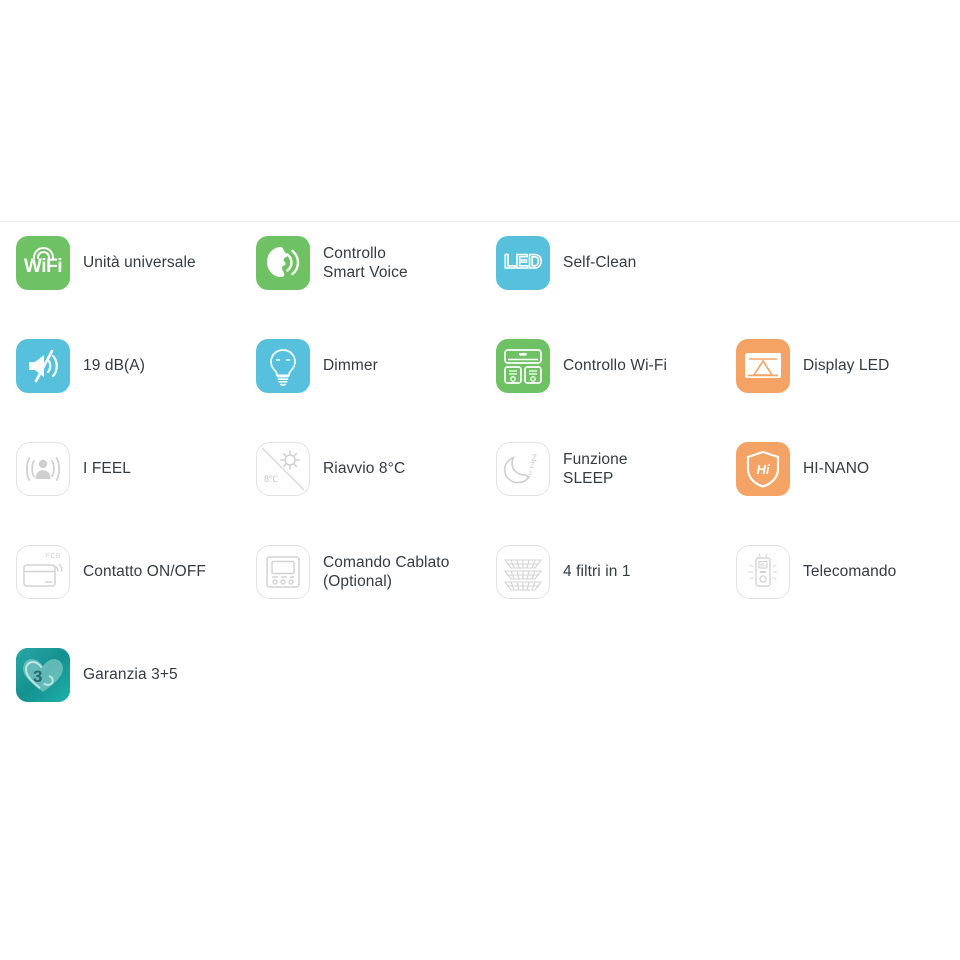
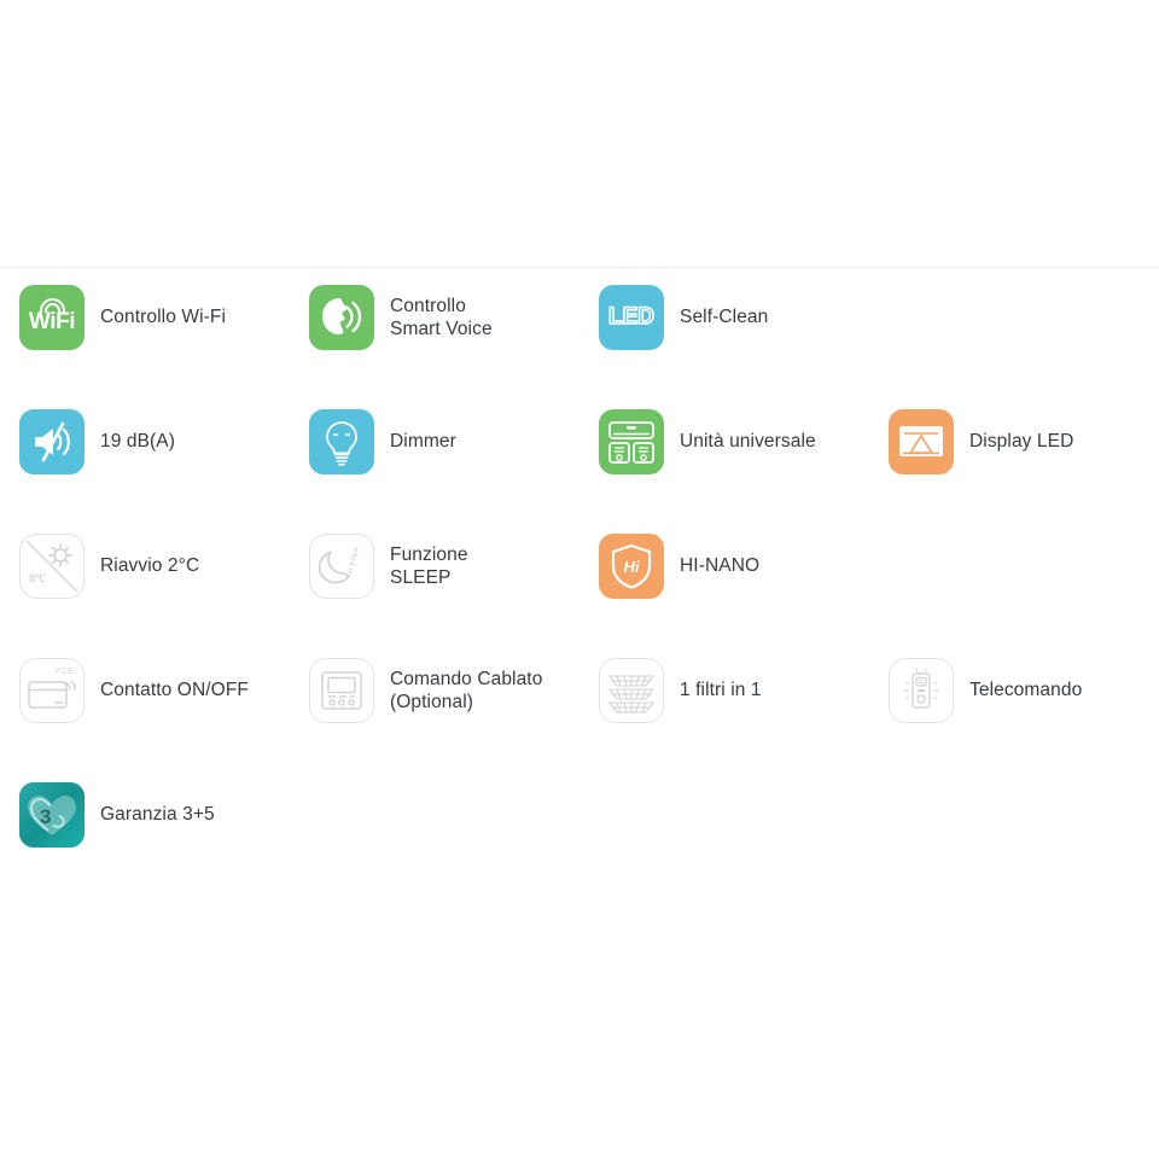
  WiFi
- Unità universale
+ Controllo Wi-Fi
  Controllo
  Smart Voice
  LED
  Self-Clean
  19 dB(A)
  Dimmer
- Controllo Wi-Fi
+ Unità universale
  Display LED
- I FEEL
  8℃
- Riavvio 8°C
+ Riavvio 2°C
  Z
  Z
  Funzione
  SLEEP
  Hi
  HI-NANO
  Contatto ON/OFF
  Comando Cablato
  (Optional)
- 4 filtri in 1
+ 1 filtri in 1
  Telecomando
  3
  Garanzia 3+5
